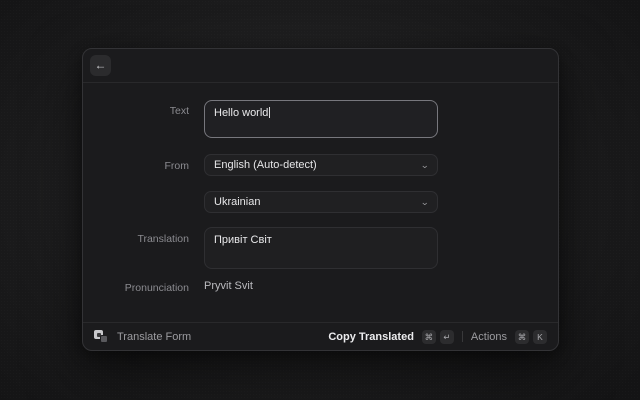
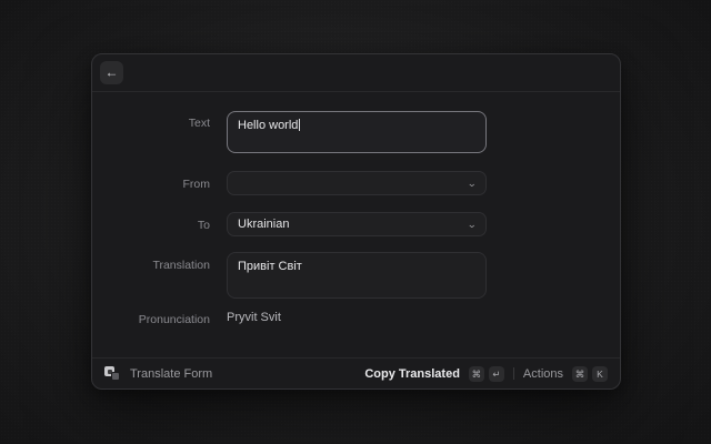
  ←
  Text
  Hello world
  From
- English (Auto-detect)
  ⌄
+ To
  Ukrainian
  ⌄
  Translation
  Привіт Світ
  Pronunciation
  Pryvit Svit
  Translate Form
  Copy Translated
  ⌘
  ↵
  Actions
  ⌘
  K
